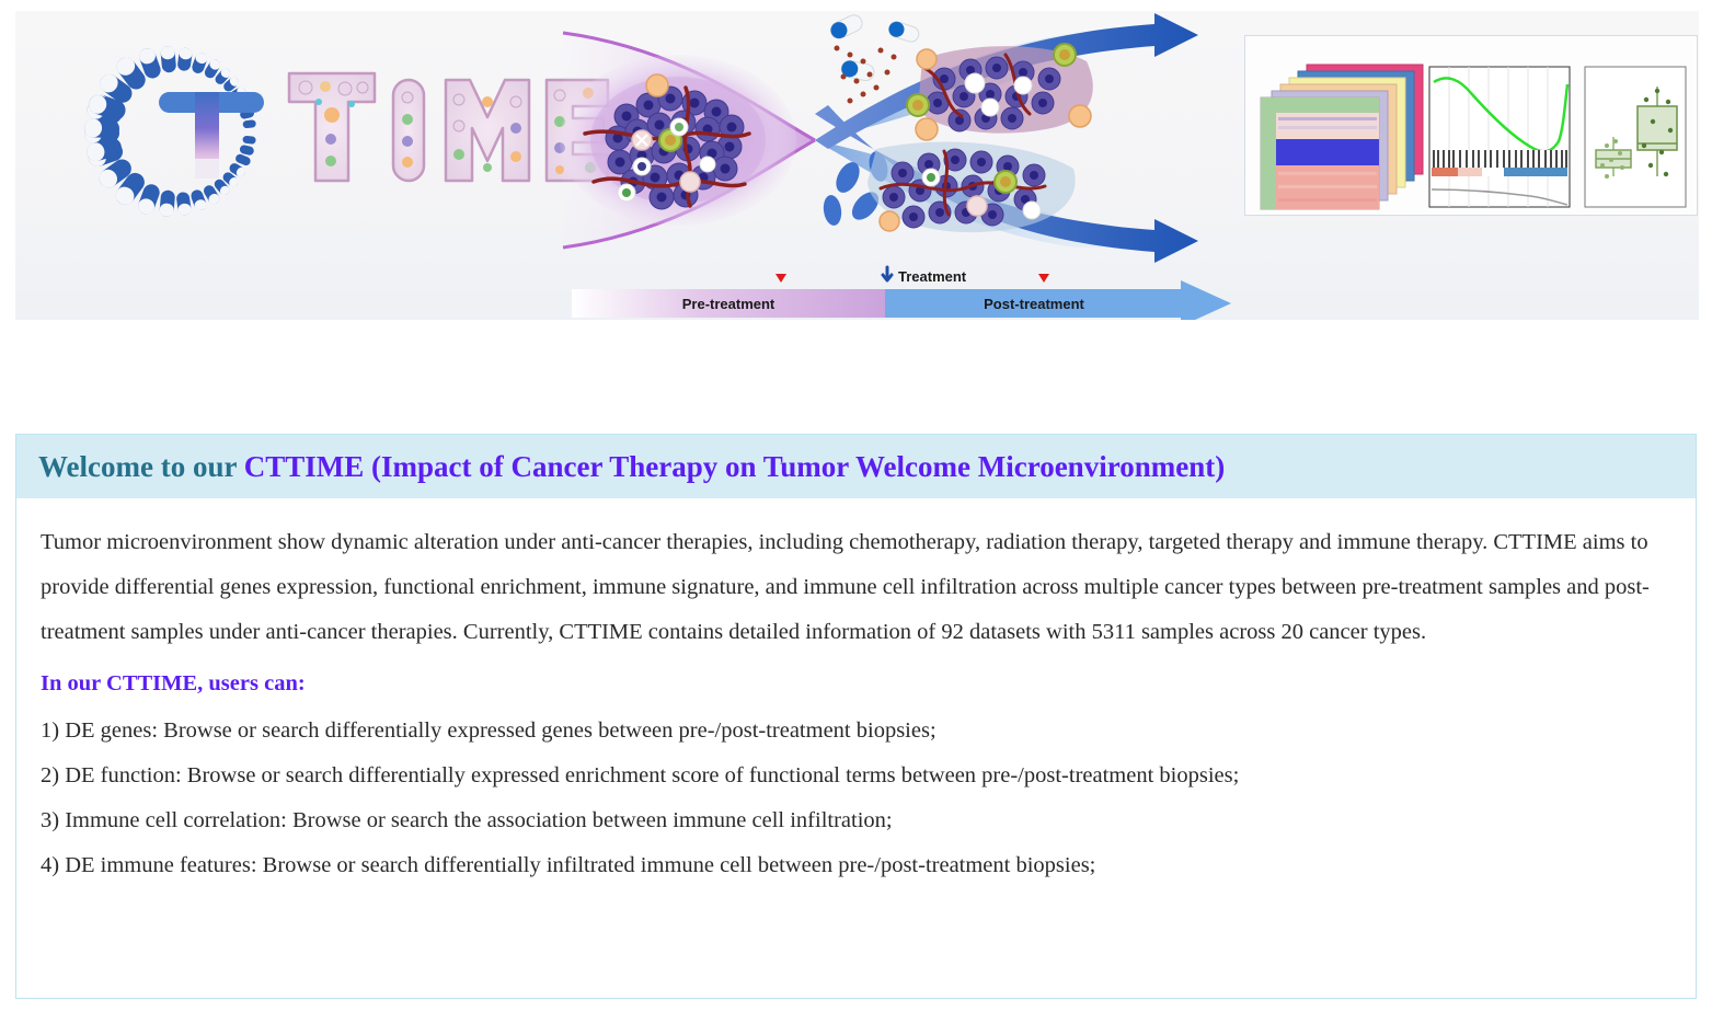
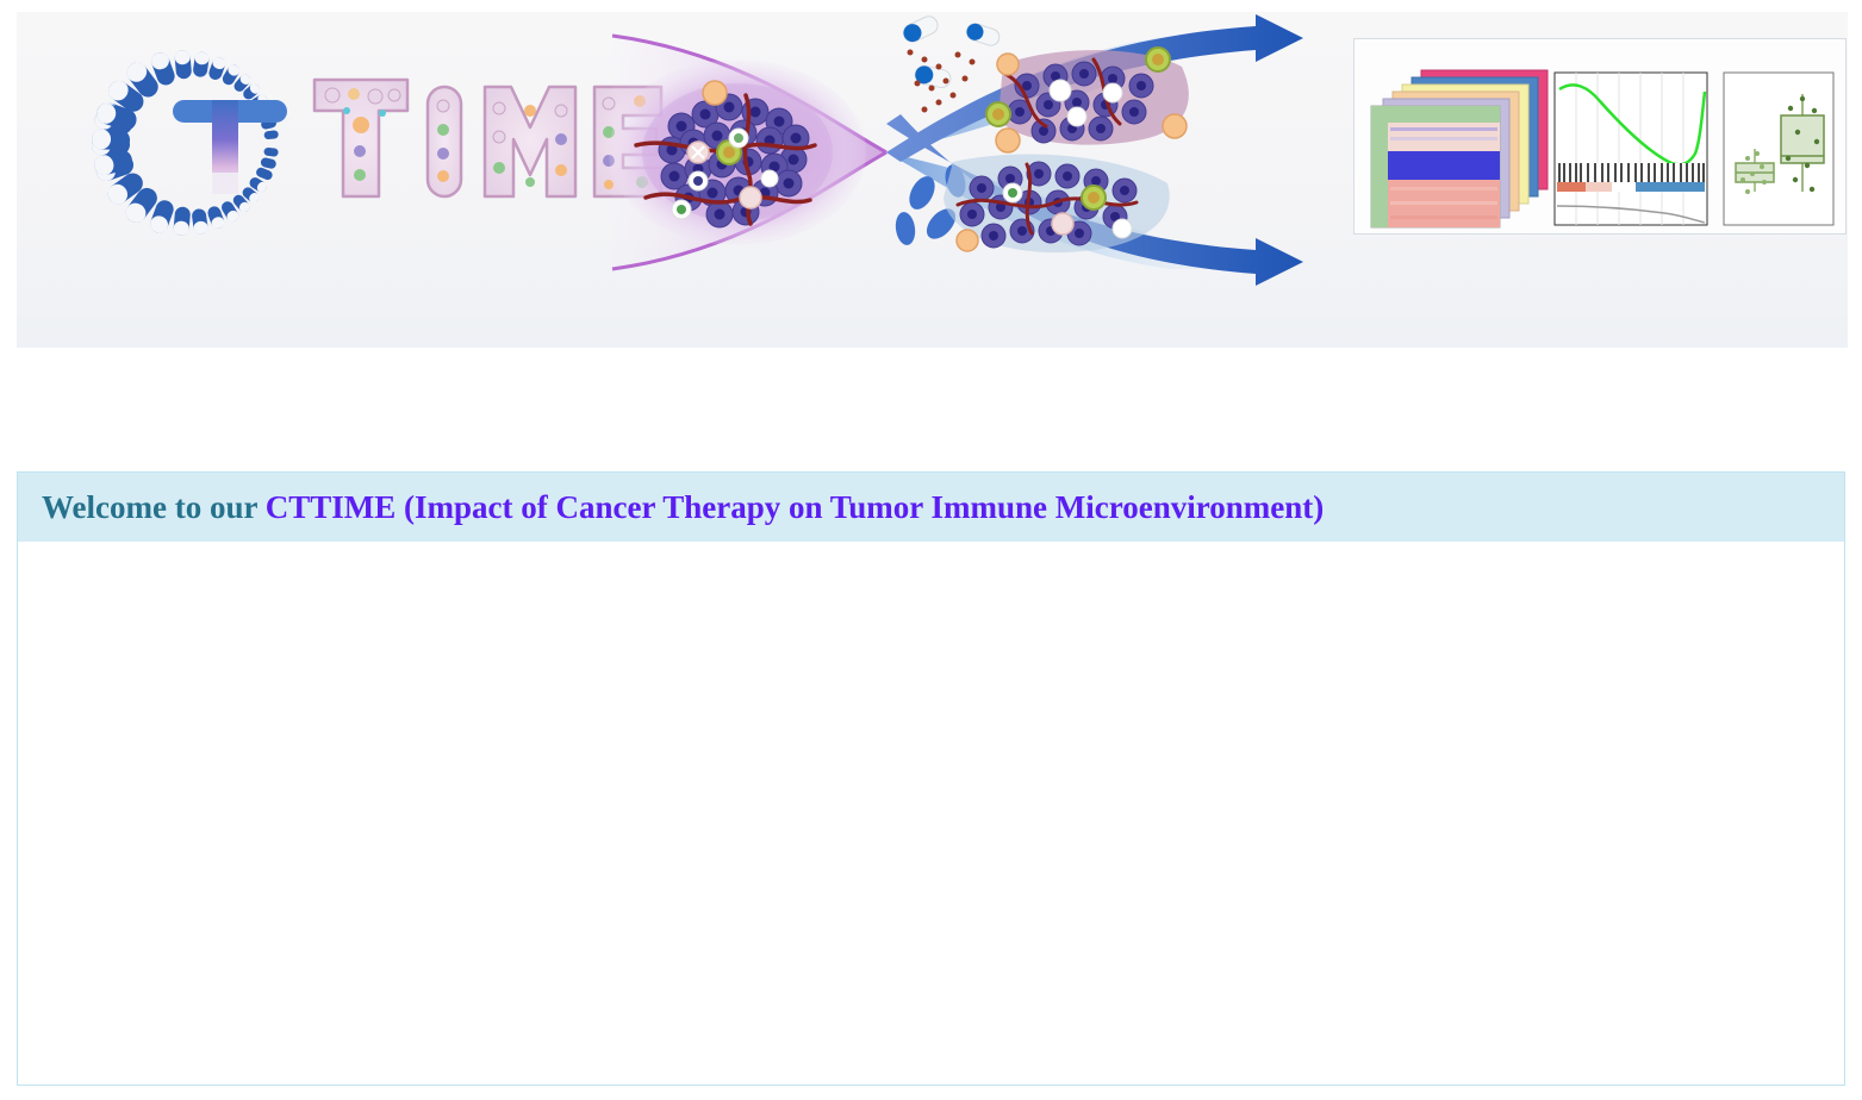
- Treatment
- Pre-treatment
- Post-treatment
- Welcome to our CTTIME (Impact of Cancer Therapy on Tumor Welcome Microenvironment)
+ Welcome to our CTTIME (Impact of Cancer Therapy on Tumor Immune Microenvironment)
- Tumor microenvironment show dynamic alteration under anti-cancer therapies, including chemotherapy, radiation therapy, targeted therapy and immune therapy. CTTIME aims to provide differential genes expression, functional enrichment, immune signature, and immune cell infiltration across multiple cancer types between pre-treatment samples and post-treatment samples under anti-cancer therapies. Currently, CTTIME contains detailed information of 92 datasets with 5311 samples across 20 cancer types.
- In our CTTIME, users can:
- 1) DE genes: Browse or search differentially expressed genes between pre-/post-treatment biopsies;
- 2) DE function: Browse or search differentially expressed enrichment score of functional terms between pre-/post-treatment biopsies;
- 3) Immune cell correlation: Browse or search the association between immune cell infiltration;
- 4) DE immune features: Browse or search differentially infiltrated immune cell between pre-/post-treatment biopsies;
